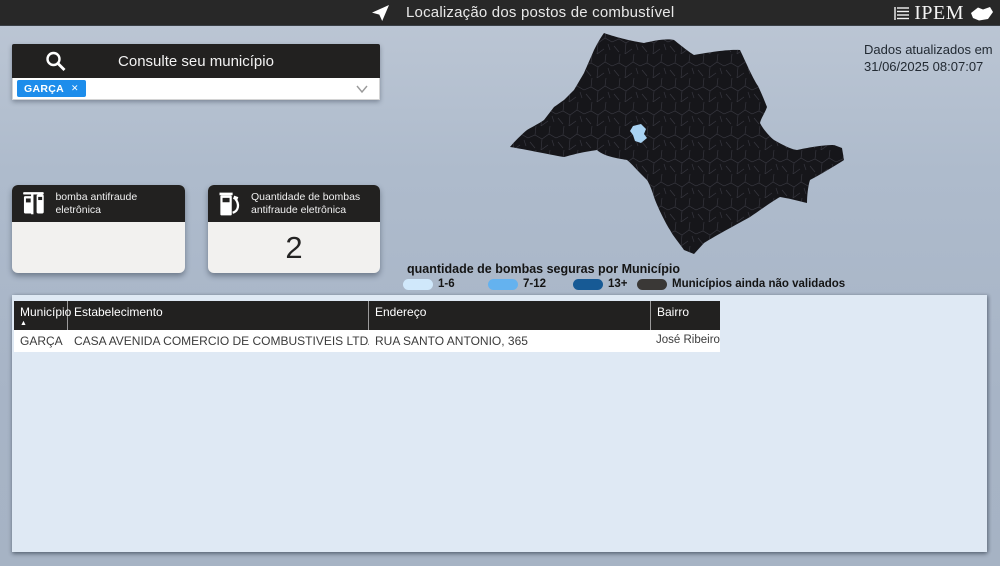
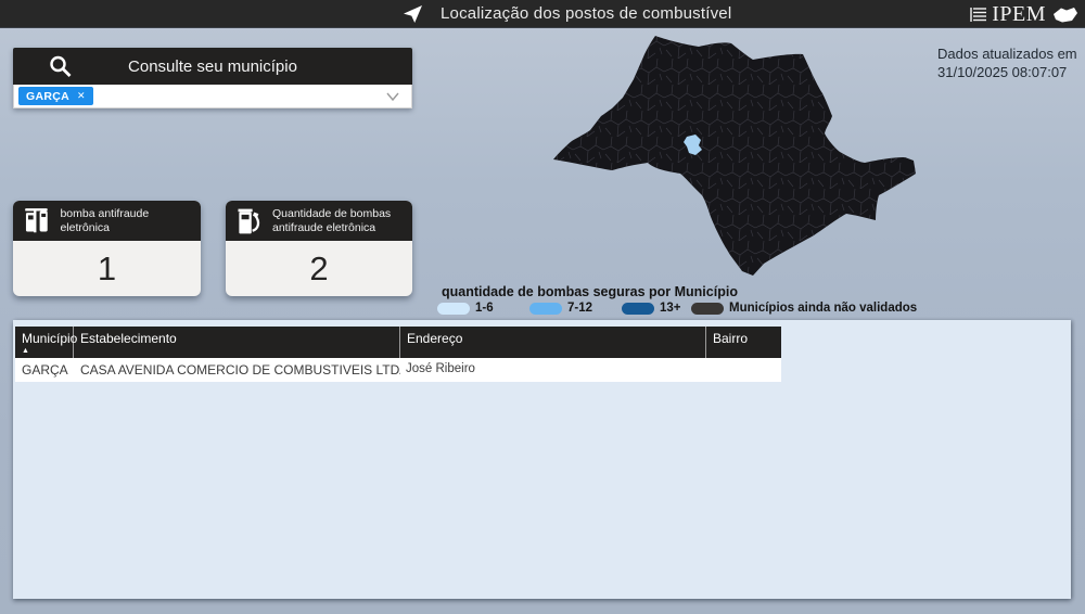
  Localização dos postos de combustível
  IPEM
  Dados atualizados em
- 31/06/2025 08:07:07
+ 31/10/2025 08:07:07
  Consulte seu município
  GARÇA
  ✕
  bomba antifraude eletrônica
+ 1
  Quantidade de bombas
  antifraude eletrônica
  2
  quantidade de bombas seguras por Município
  1-6
  7-12
  13+
  Municípios ainda não validados
  Município
  Estabelecimento
  Endereço
  Bairro
  GARÇA
  CASA AVENIDA COMERCIO DE COMBUSTIVEIS LTD
- RUA SANTO ANTONIO, 365
  José Ribeiro
